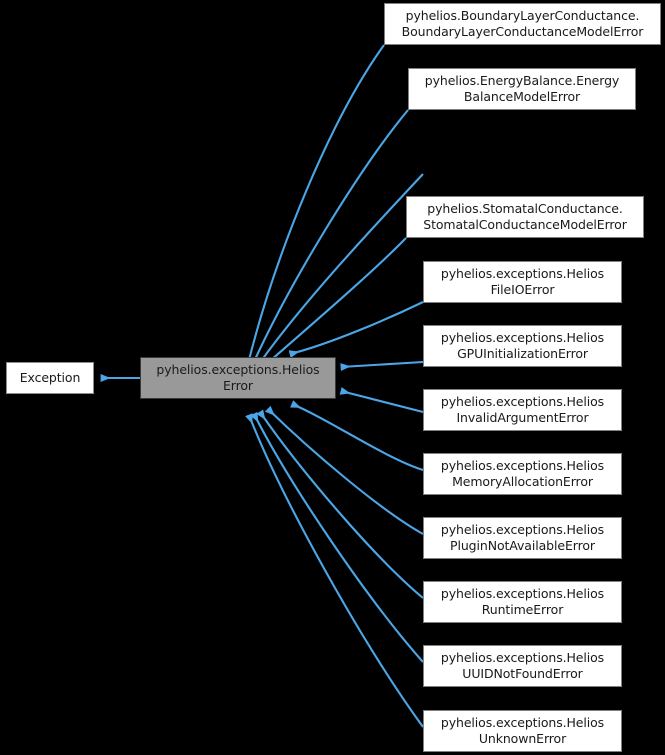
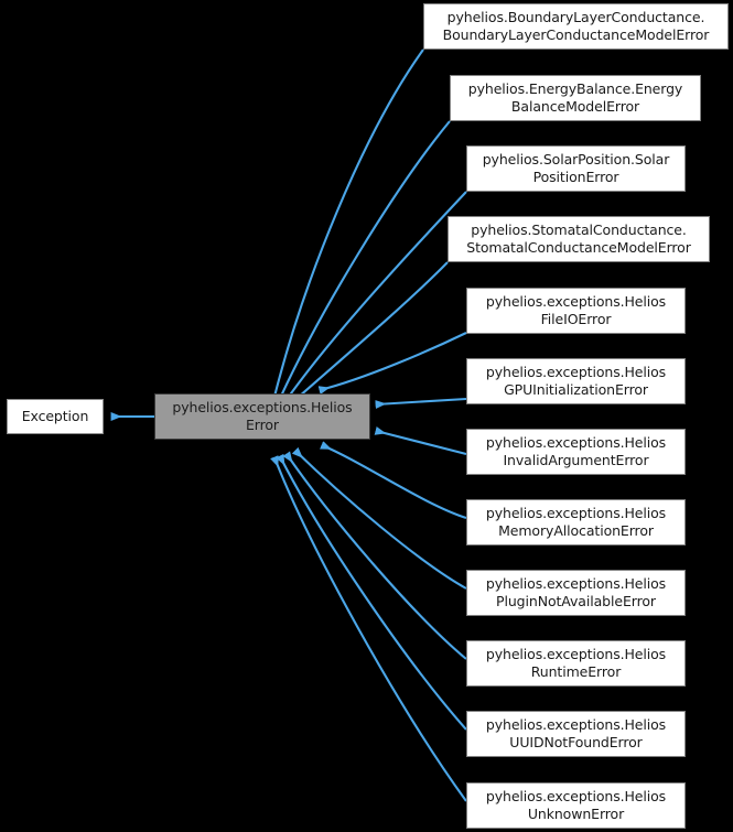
  Exception
  pyhelios.exceptions.Helios
  Error
  pyhelios.BoundaryLayerConductance.
  BoundaryLayerConductanceModelError
  pyhelios.EnergyBalance.Energy
  BalanceModelError
+ pyhelios.SolarPosition.Solar
+ PositionError
  pyhelios.StomatalConductance.
  StomatalConductanceModelError
  pyhelios.exceptions.Helios
  FileIOError
  pyhelios.exceptions.Helios
  GPUInitializationError
  pyhelios.exceptions.Helios
  InvalidArgumentError
  pyhelios.exceptions.Helios
  MemoryAllocationError
  pyhelios.exceptions.Helios
  PluginNotAvailableError
  pyhelios.exceptions.Helios
  RuntimeError
  pyhelios.exceptions.Helios
  UUIDNotFoundError
  pyhelios.exceptions.Helios
  UnknownError
